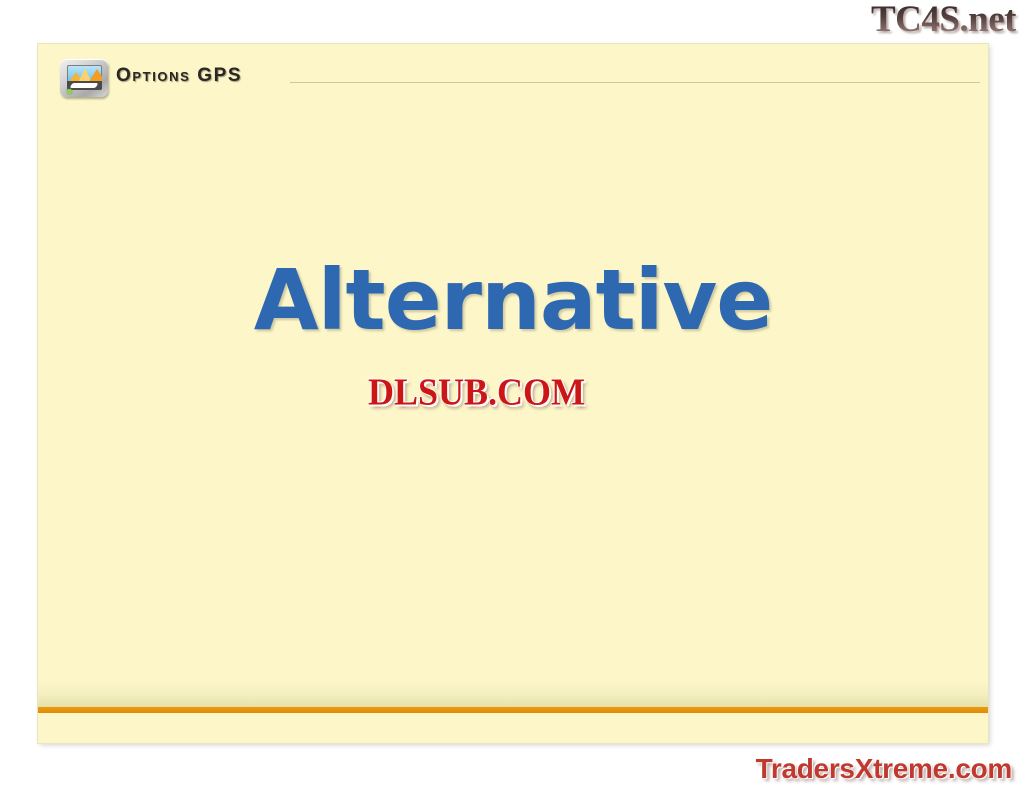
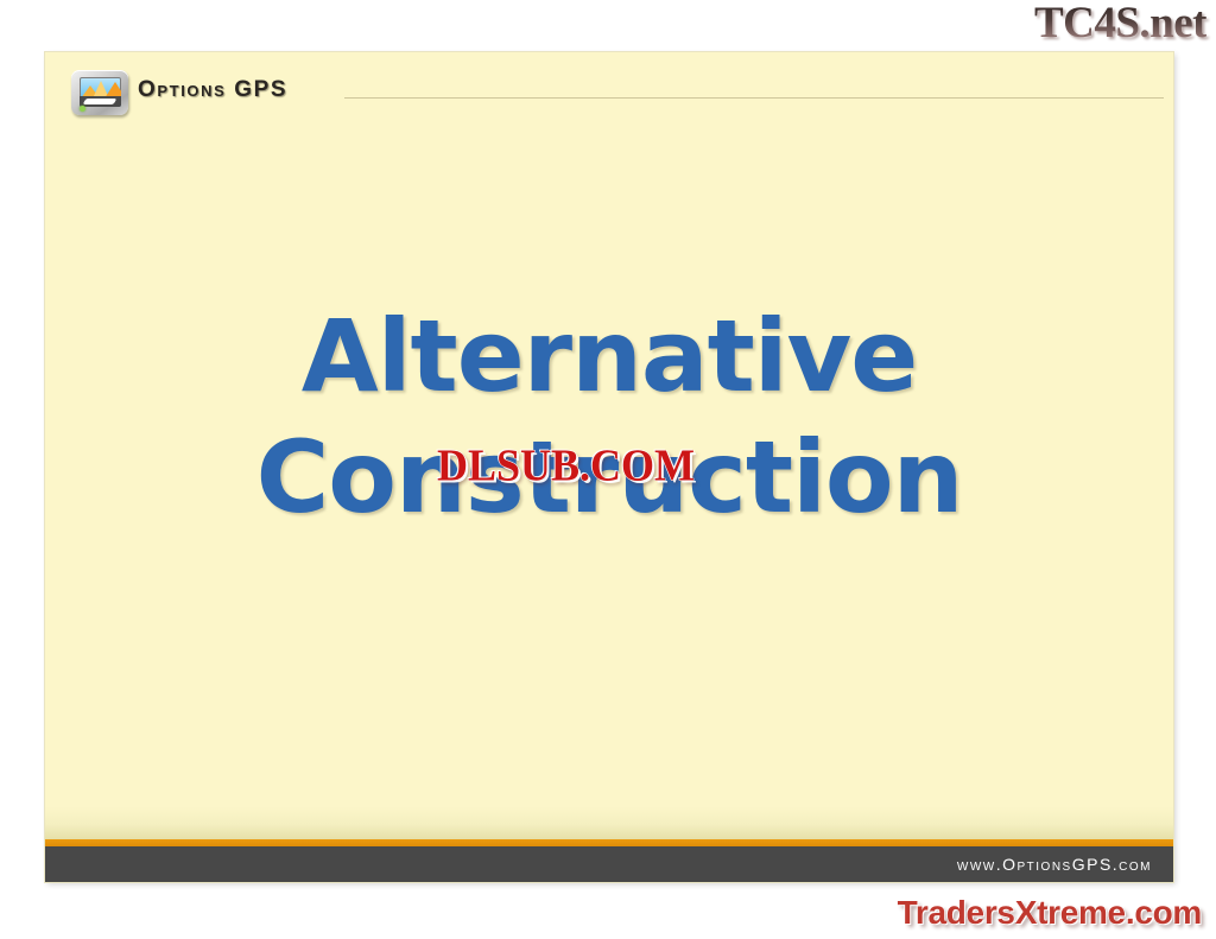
  TC4S.net
  Options GPS
  Alternative
+ Construction
+ www.OptionsGPS.com
  DLSUB.COM
  TradersXtreme.com
